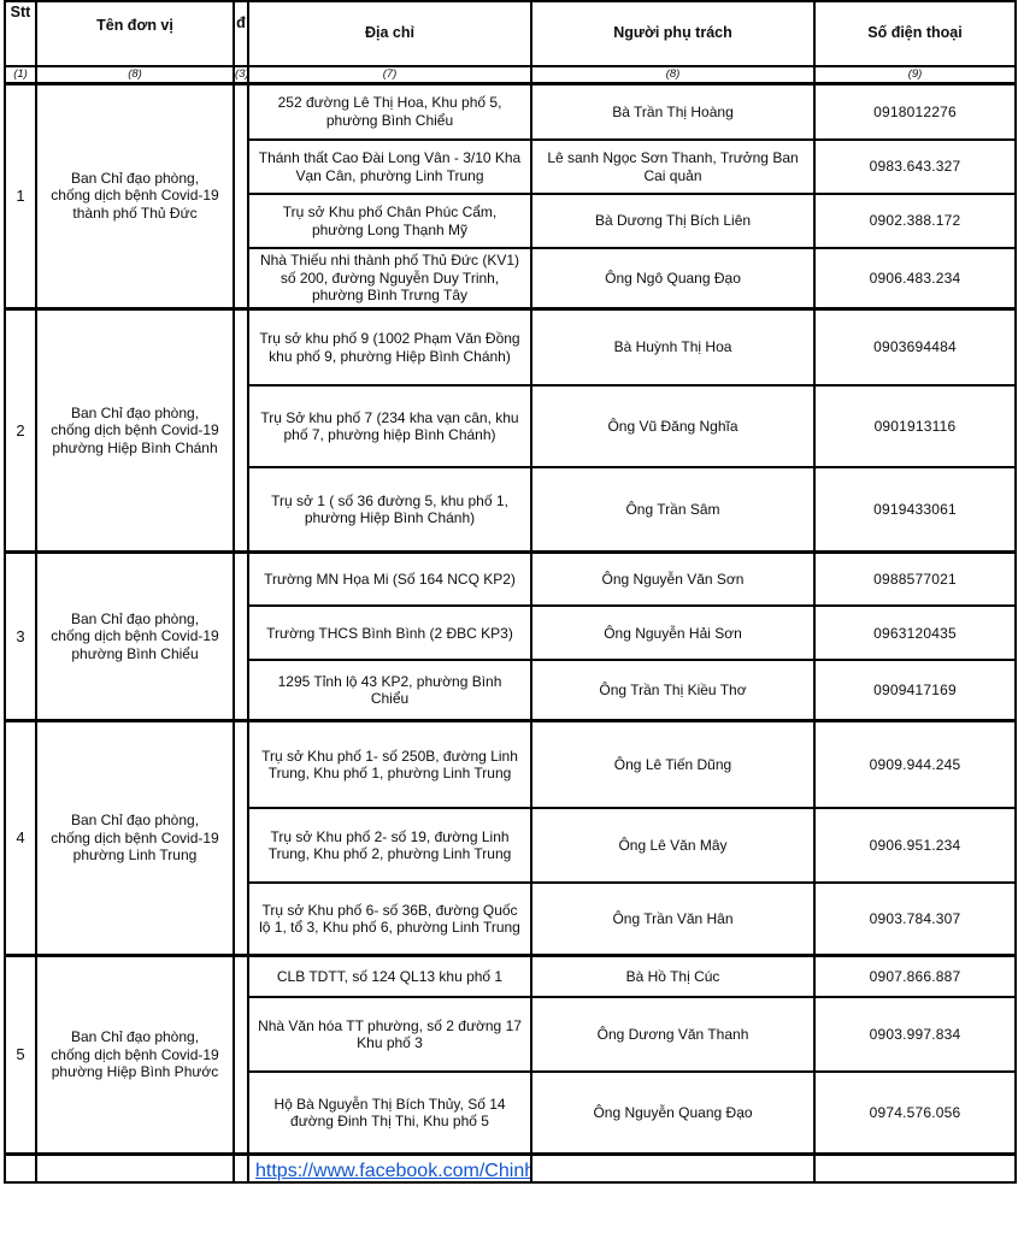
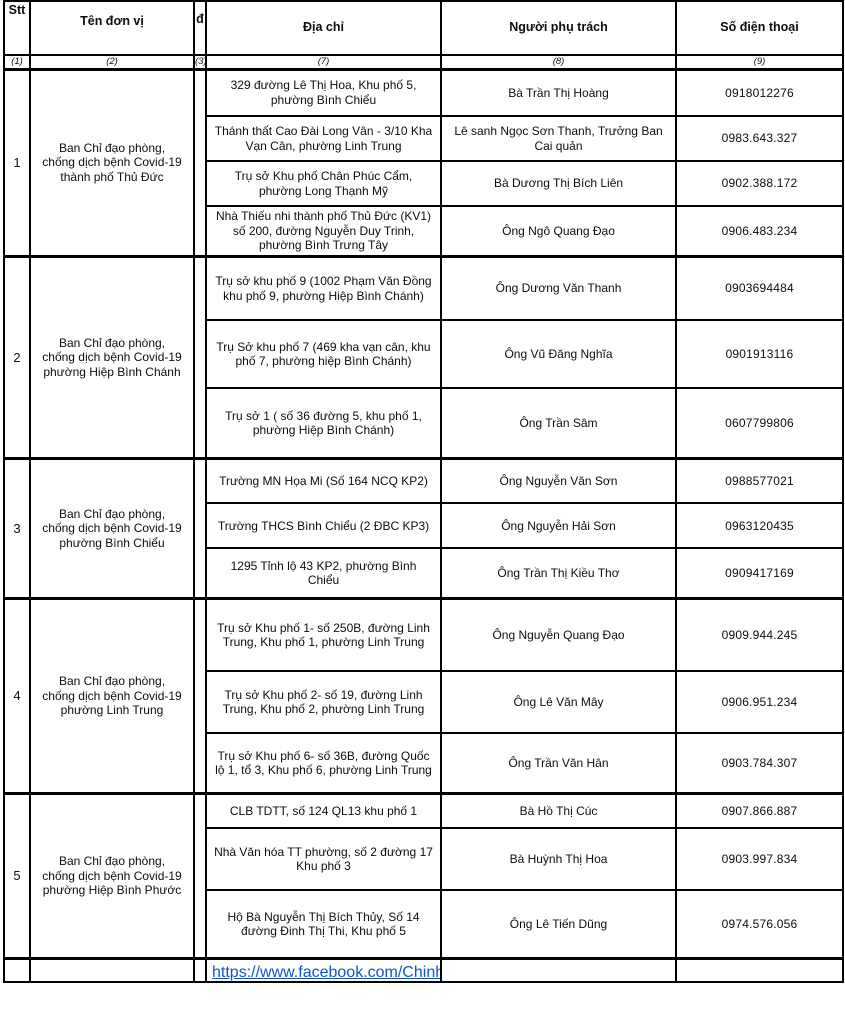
  Stt	Tên đơn vị	đ	Địa chỉ	Người phụ trách	Số điện thoại
- (1)	(8)	(3)	(7)	(8)	(9)
+ (1)	(2)	(3)	(7)	(8)	(9)
- 1	Ban Chỉ đạo phòng, chống dịch bệnh Covid-19 thành phố Thủ Đức		252 đường Lê Thị Hoa, Khu phố 5, phường Bình Chiểu	Bà Trần Thị Hoàng	0918012276
+ 1	Ban Chỉ đạo phòng, chống dịch bệnh Covid-19 thành phố Thủ Đức		329 đường Lê Thị Hoa, Khu phố 5, phường Bình Chiểu	Bà Trần Thị Hoàng	0918012276
  Thánh thất Cao Đài Long Vân - 3/10 Kha Vạn Cân, phường Linh Trung	Lê sanh Ngọc Sơn Thanh, Trưởng Ban Cai quản	0983.643.327
  Trụ sở Khu phố Chân Phúc Cẩm, phường Long Thạnh Mỹ	Bà Dương Thị Bích Liên	0902.388.172
  Nhà Thiếu nhi thành phố Thủ Đức (KV1) số 200, đường Nguyễn Duy Trinh, phường Bình Trưng Tây	Ông Ngô Quang Đạo	0906.483.234
- 2	Ban Chỉ đạo phòng, chống dịch bệnh Covid-19 phường Hiệp Bình Chánh		Trụ sở khu phố 9 (1002 Phạm Văn Đồng khu phố 9, phường Hiệp Bình Chánh)	Bà Huỳnh Thị Hoa	0903694484
+ 2	Ban Chỉ đạo phòng, chống dịch bệnh Covid-19 phường Hiệp Bình Chánh		Trụ sở khu phố 9 (1002 Phạm Văn Đồng khu phố 9, phường Hiệp Bình Chánh)	Ông Dương Văn Thanh	0903694484
- Trụ Sở khu phố 7 (234 kha vạn cân, khu phố 7, phường hiệp Bình Chánh)	Ông Vũ Đăng Nghĩa	0901913116
+ Trụ Sở khu phố 7 (469 kha vạn cân, khu phố 7, phường hiệp Bình Chánh)	Ông Vũ Đăng Nghĩa	0901913116
- Trụ sở 1 ( số 36 đường 5, khu phố 1, phường Hiệp Bình Chánh)	Ông Trần Sâm	0919433061
+ Trụ sở 1 ( số 36 đường 5, khu phố 1, phường Hiệp Bình Chánh)	Ông Trần Sâm	0607799806
  3	Ban Chỉ đạo phòng, chống dịch bệnh Covid-19 phường Bình Chiểu		Trường MN Họa Mi (Số 164 NCQ KP2)	Ông Nguyễn Văn Sơn	0988577021
- Trường THCS Bình Bình (2 ĐBC KP3)	Ông Nguyễn Hải Sơn	0963120435
+ Trường THCS Bình Chiểu (2 ĐBC KP3)	Ông Nguyễn Hải Sơn	0963120435
  1295 Tỉnh lộ 43 KP2, phường Bình Chiểu	Ông Trần Thị Kiều Thơ	0909417169
- 4	Ban Chỉ đạo phòng, chống dịch bệnh Covid-19 phường Linh Trung		Trụ sở Khu phố 1- số 250B, đường Linh Trung, Khu phố 1, phường Linh Trung	Ông Lê Tiến Dũng	0909.944.245
+ 4	Ban Chỉ đạo phòng, chống dịch bệnh Covid-19 phường Linh Trung		Trụ sở Khu phố 1- số 250B, đường Linh Trung, Khu phố 1, phường Linh Trung	Ông Nguyễn Quang Đạo	0909.944.245
  Trụ sở Khu phố 2- số 19, đường Linh Trung, Khu phố 2, phường Linh Trung	Ông Lê Văn Mây	0906.951.234
  Trụ sở Khu phố 6- số 36B, đường Quốc lộ 1, tổ 3, Khu phố 6, phường Linh Trung	Ông Trần Văn Hân	0903.784.307
  5	Ban Chỉ đạo phòng, chống dịch bệnh Covid-19 phường Hiệp Bình Phước		CLB TDTT, số 124 QL13 khu phố 1	Bà Hồ Thị Cúc	0907.866.887
- Nhà Văn hóa TT phường, số 2 đường 17 Khu phố 3	Ông Dương Văn Thanh	0903.997.834
+ Nhà Văn hóa TT phường, số 2 đường 17 Khu phố 3	Bà Huỳnh Thị Hoa	0903.997.834
- Hộ Bà Nguyễn Thị Bích Thủy, Số 14 đường Đinh Thị Thi, Khu phố 5	Ông Nguyễn Quang Đạo	0974.576.056
+ Hộ Bà Nguyễn Thị Bích Thủy, Số 14 đường Đinh Thị Thi, Khu phố 5	Ông Lê Tiến Dũng	0974.576.056
